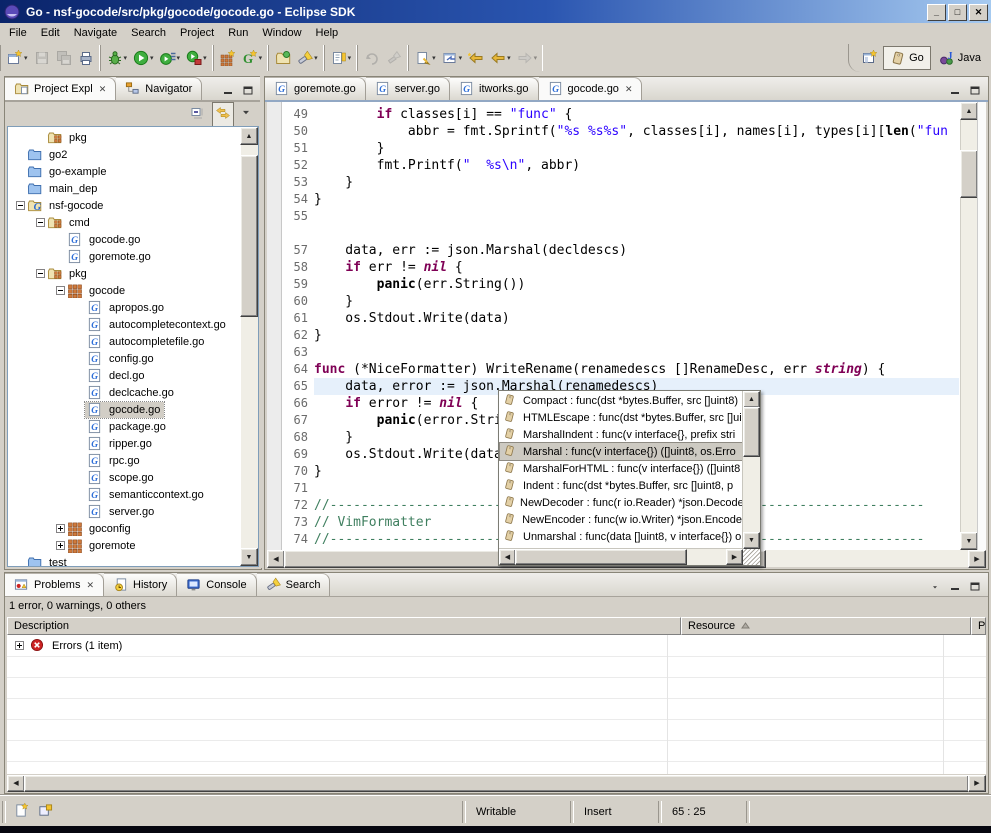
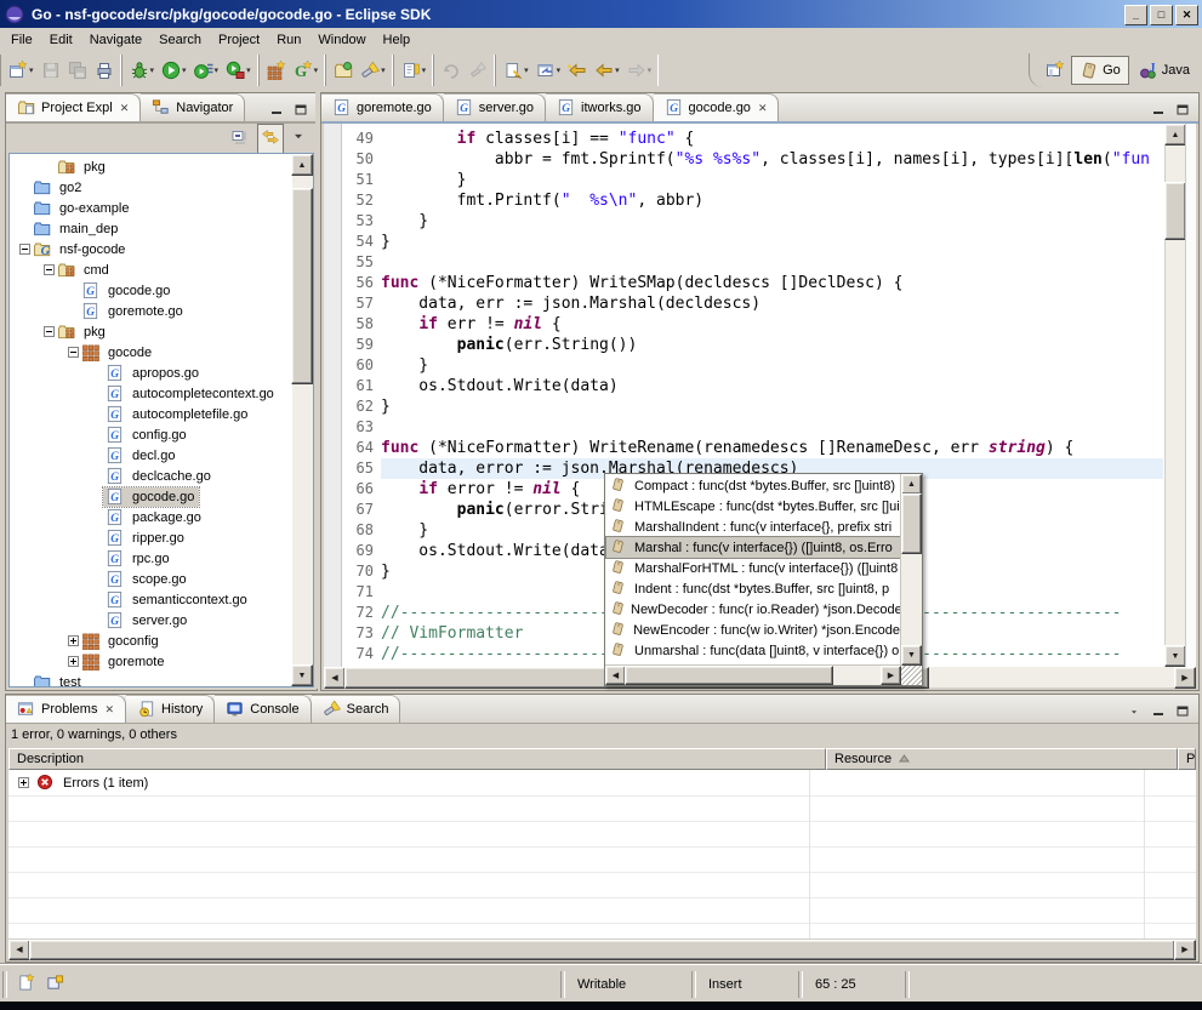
  Go - nsf-gocode/src/pkg/gocode/gocode.go - Eclipse SDK
  _
  □
  ✕
  File
  Edit
  Navigate
  Search
  Project
  Run
  Window
  Help
  G
  Go
  J
  Java
  Project Expl
  ✕
  Navigator
  pkg
  go2
  go-example
  main_dep
  G
  nsf-gocode
  cmd
  G
  gocode.go
  G
  goremote.go
  pkg
  gocode
  G
  apropos.go
  G
  autocompletecontext.go
  G
  autocompletefile.go
  G
  config.go
  G
  decl.go
  G
  declcache.go
  G
  gocode.go
  G
  package.go
  G
  ripper.go
  G
  rpc.go
  G
  scope.go
  G
  semanticcontext.go
  G
  server.go
  goconfig
  goremote
  test
  G
  goremote.go
  G
  server.go
  G
  itworks.go
  G
  gocode.go
  ✕
  49
  if classes[i] == "func" {
  50
  abbr = fmt.Sprintf("%s %s%s", classes[i], names[i], types[i][len("fun
  51
  }
  52
  fmt.Printf(" %s\n", abbr)
  53
  }
  54
  }
  55
+ 56
+ func (*NiceFormatter) WriteSMap(decldescs []DeclDesc) {
  57
  data, err := json.Marshal(decldescs)
  58
  if err != nil {
  59
  panic(err.String())
  60
  }
  61
  os.Stdout.Write(data)
  62
  }
  63
  64
  func (*NiceFormatter) WriteRename(renamedescs []RenameDesc, err string) {
  65
  data, error := json.Marshal(renamedescs)
  66
  if error != nil {
  67
  panic(error.Str
  68
  }
  69
  os.Stdout.Write(dat
  70
  }
  71
  72
  73
  // VimFormatter
  74
  Compact : func(dst *bytes.Buffer, src []uint8)
  HTMLEscape : func(dst *bytes.Buffer, src []ui
  MarshalIndent : func(v interface{}, prefix stri
  Marshal : func(v interface{}) ([]uint8, os.Erro
  MarshalForHTML : func(v interface{}) ([]uint8
  Indent : func(dst *bytes.Buffer, src []uint8, p
  NewDecoder : func(r io.Reader) *json.Decode
  NewEncoder : func(w io.Writer) *json.Encode
  Unmarshal : func(data []uint8, v interface{}) o
  Problems
  ✕
  History
  Console
  Search
  1 error, 0 warnings, 0 others
  Description
  Resource
  Errors (1 item)
  Writable
  Insert
  65 : 25
